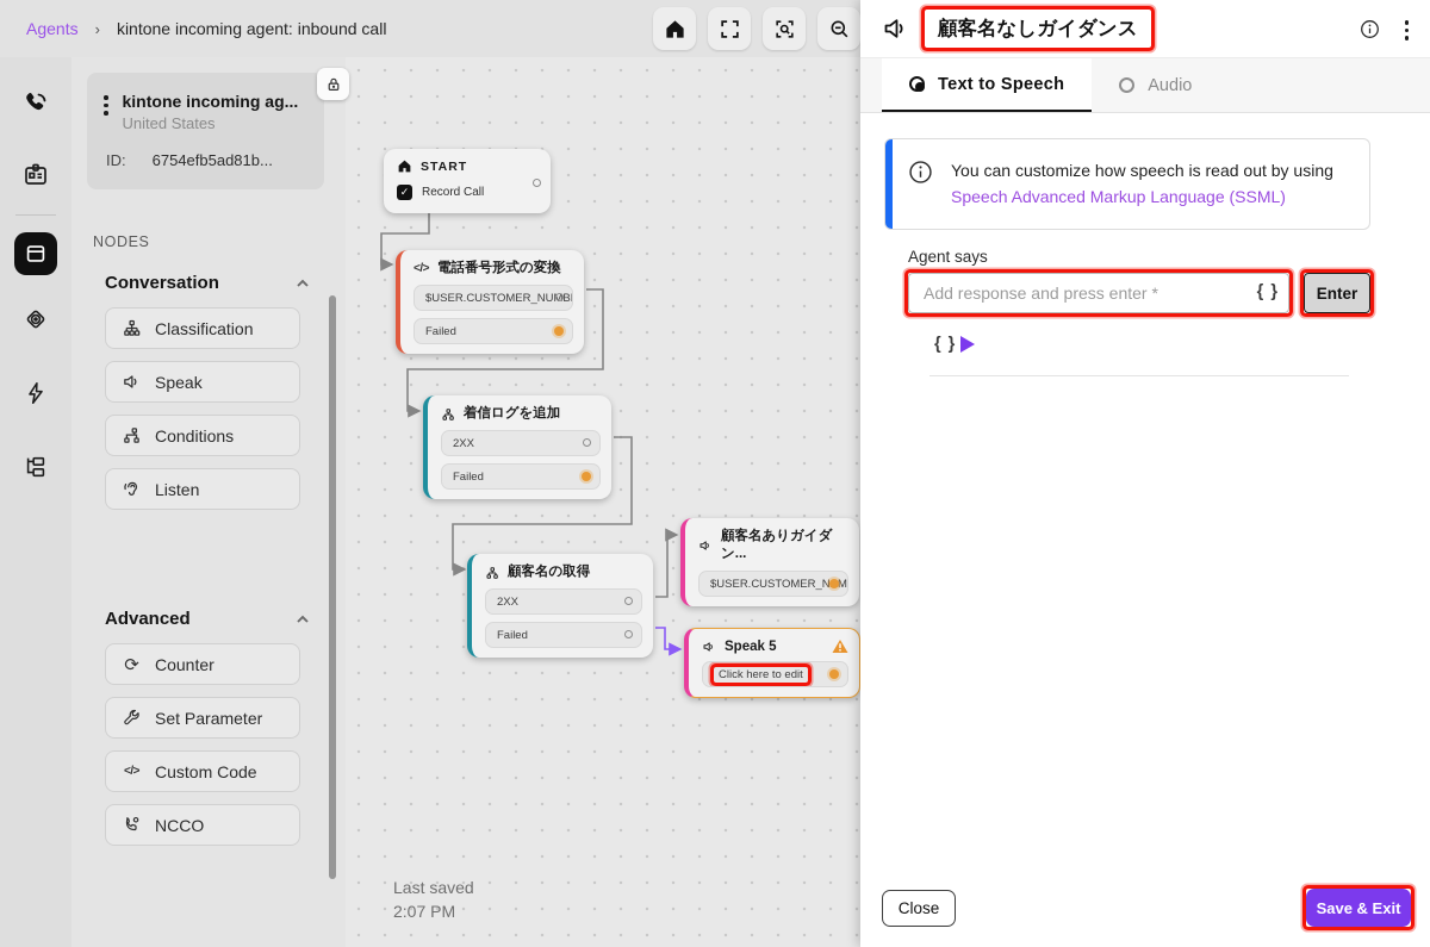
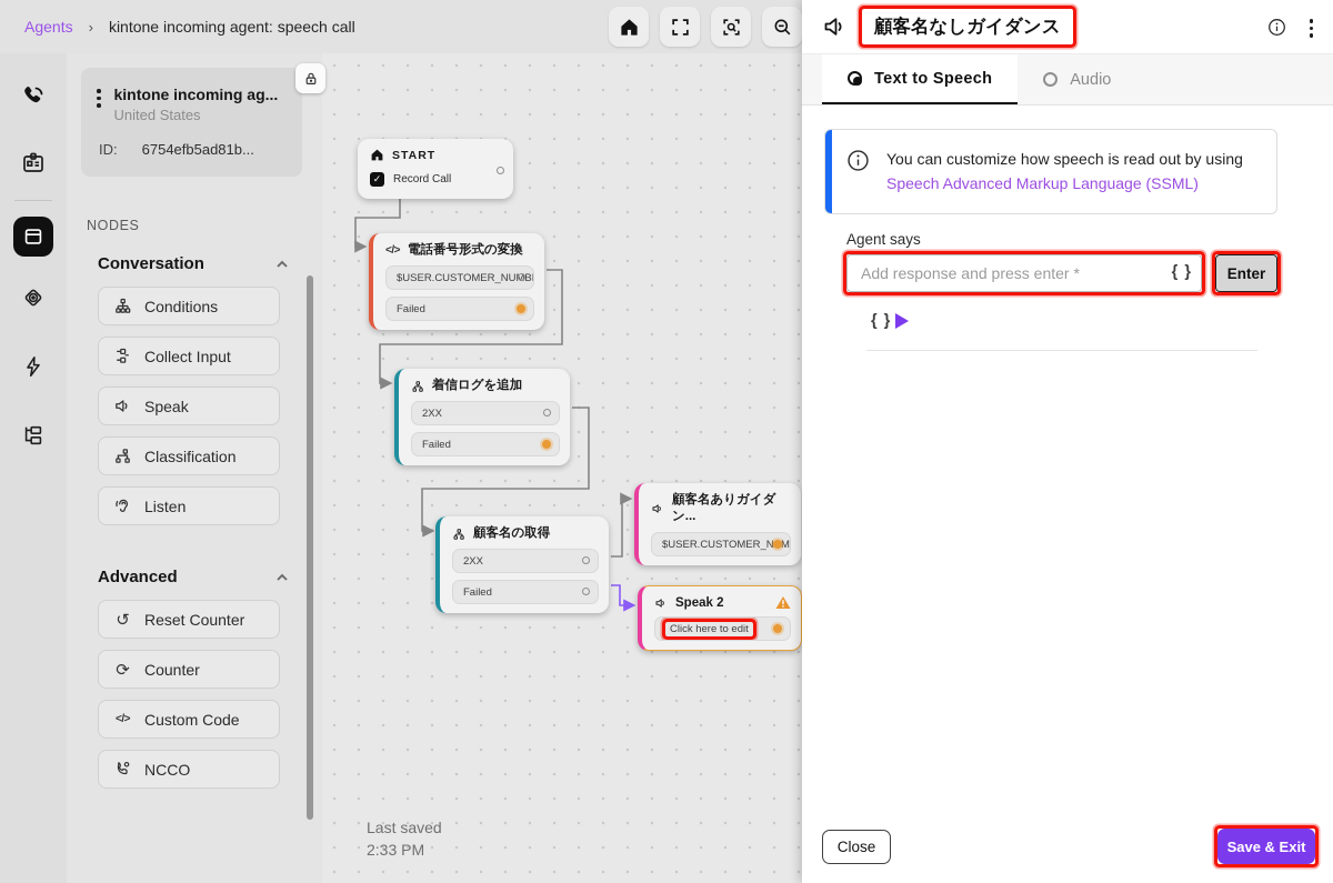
  Agents
  ›
- kintone incoming agent: inbound call
+ kintone incoming agent: speech call
  kintone incoming ag...
  United States
  ID:
  6754efb5ad81b...
  NODES
  Conversation
- Classification
+ Conditions
+ Collect Input
  Speak
- Conditions
+ Classification
  Listen
  Advanced
+ ↺
+ Reset Counter
  ⟳
  Counter
- Set Parameter
  </>
  Custom Code
  NCCO
  START
  ✓
  Record Call
  </>
  電話番号形式の変換
  $USER.CUSTOMER_NUMB
  Failed
  着信ログを追加
  2XX
  Failed
  顧客名の取得
  2XX
  Failed
  顧客名ありガイダン...
- Speak 5
+ Speak 2
  Click here to edit
  Last saved
- 2:07 PM
+ 2:33 PM
  顧客名なしガイダンス
  Text to Speech
  Audio
  You can customize how speech is read out by using Speech Advanced Markup Language (SSML)
  Agent says
  Add response and press enter *
  { }
  Enter
  { }
  Close
  Save & Exit
